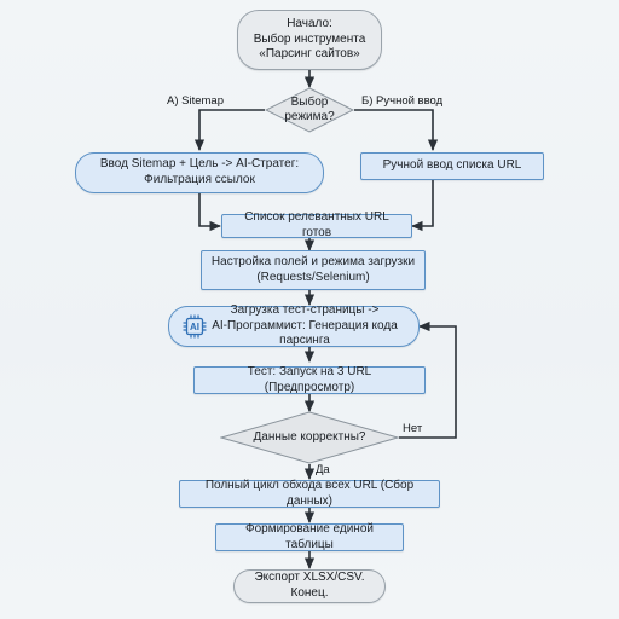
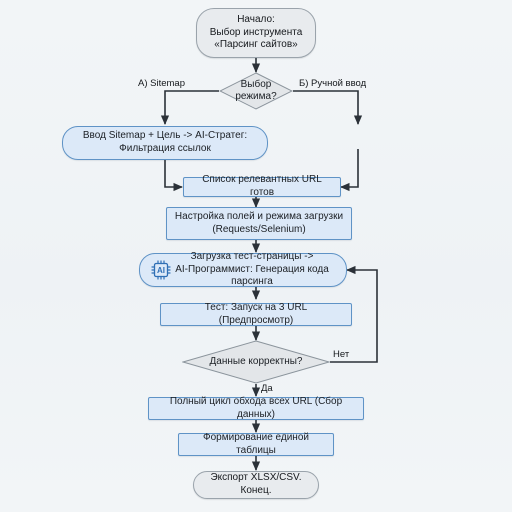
  Начало:
  Выбор инструмента
  «Парсинг сайтов»
  Выбор
  режима?
  А) Sitemap
  Б) Ручной ввод
  Ввод Sitemap + Цель -> AI-Стратег:
  Фильтрация ссылок
- Ручной ввод списка URL
  Список релевантных URL готов
  Настройка полей и режима загрузки
  (Requests/Selenium)
  AI
  Загрузка тест-страницы ->
  AI-Программист: Генерация кода парсинга
  Тест: Запуск на 3 URL (Предпросмотр)
  Данные корректны?
  Нет
  Да
  Полный цикл обхода всех URL (Сбор данных)
  Формирование единой таблицы
  Экспорт XLSX/CSV. Конец.
